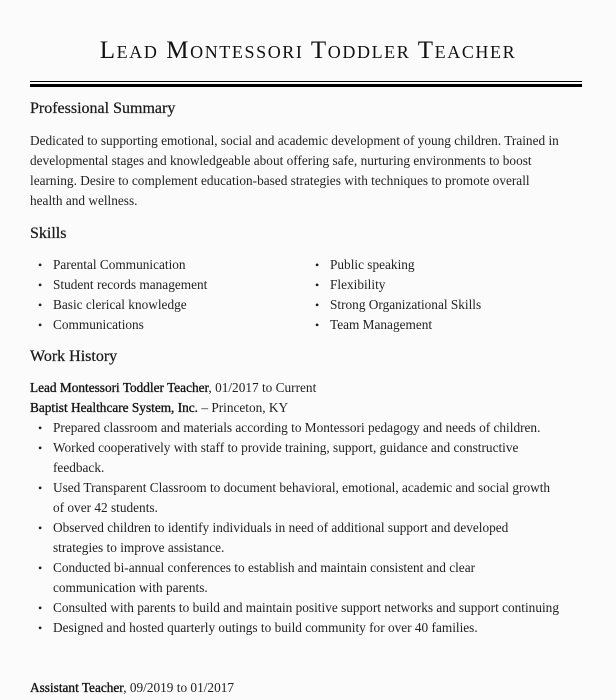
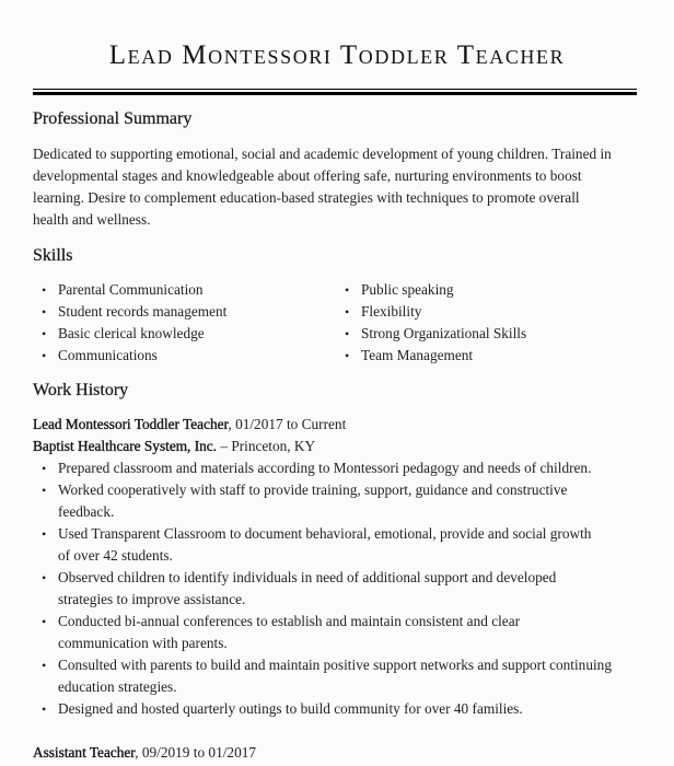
  Lead Montessori Toddler Teacher
  Professional Summary
  Dedicated to supporting emotional, social and academic development of young children. Trained in
  developmental stages and knowledgeable about offering safe, nurturing environments to boost
  learning. Desire to complement education-based strategies with techniques to promote overall
  health and wellness.
  Skills
  •
  Parental Communication
  •
  Student records management
  •
  Basic clerical knowledge
  •
  Communications
  •
  Public speaking
  •
  Flexibility
  •
  Strong Organizational Skills
  •
  Team Management
  Work History
  Lead Montessori Toddler Teacher, 01/2017 to Current
  Baptist Healthcare System, Inc. – Princeton, KY
  •
  Prepared classroom and materials according to Montessori pedagogy and needs of children.
  •
  Worked cooperatively with staff to provide training, support, guidance and constructive
  feedback.
  •
- Used Transparent Classroom to document behavioral, emotional, academic and social growth
+ Used Transparent Classroom to document behavioral, emotional, provide and social growth
  of over 42 students.
  •
  Observed children to identify individuals in need of additional support and developed
  strategies to improve assistance.
  •
  Conducted bi-annual conferences to establish and maintain consistent and clear
  communication with parents.
  •
  Consulted with parents to build and maintain positive support networks and support continuing
+ education strategies.
  •
  Designed and hosted quarterly outings to build community for over 40 families.
  Assistant Teacher, 09/2019 to 01/2017
